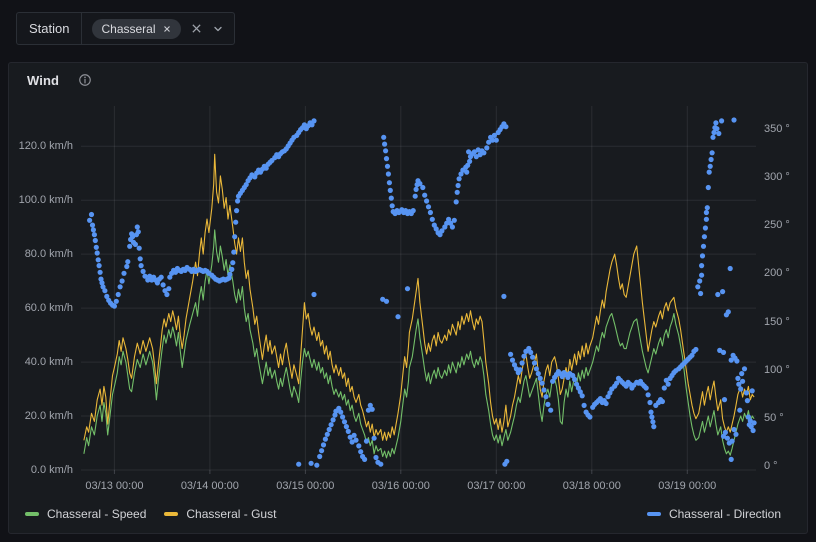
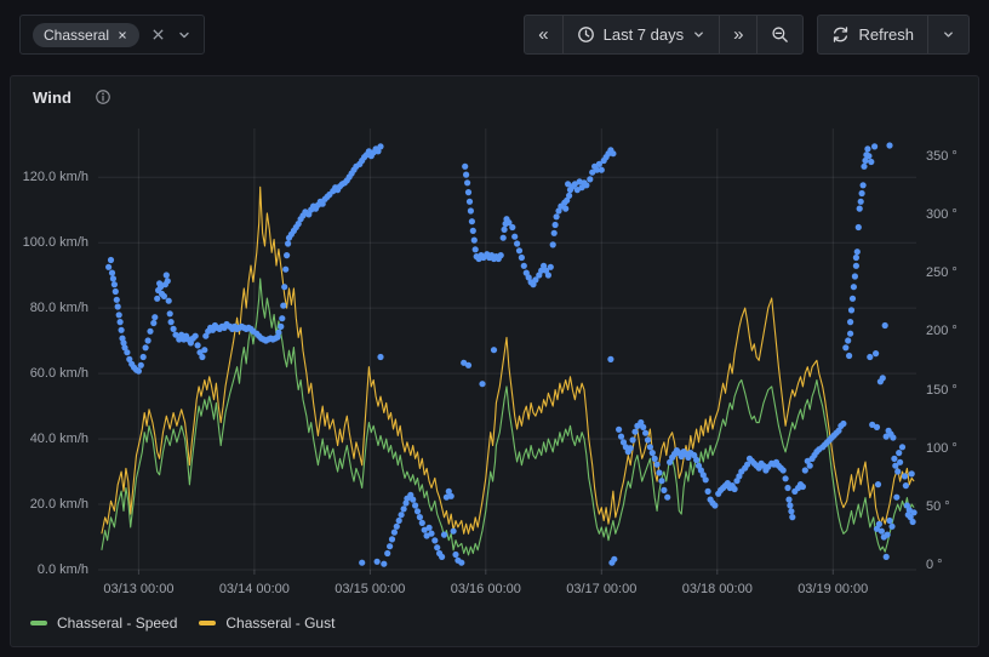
- Station
  Chasseral
+ «
+ Last 7 days
+ »
+ Refresh
  Wind
  0.0 km/h
  20.0 km/h
  40.0 km/h
  60.0 km/h
  80.0 km/h
  100.0 km/h
  120.0 km/h
  0 °
  50 °
  100 °
  150 °
  200 °
  250 °
  300 °
  350 °
  03/13 00:00
  03/14 00:00
  03/15 00:00
  03/16 00:00
  03/17 00:00
  03/18 00:00
  03/19 00:00
  Chasseral - Speed
  Chasseral - Gust
- Chasseral - Direction
